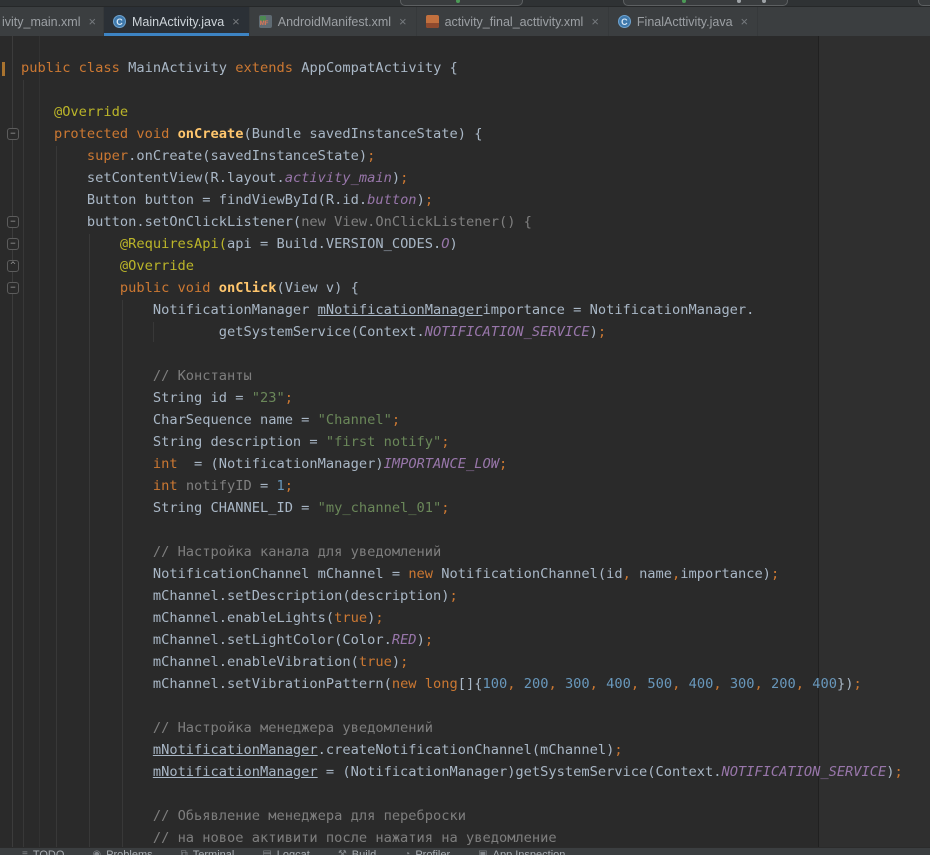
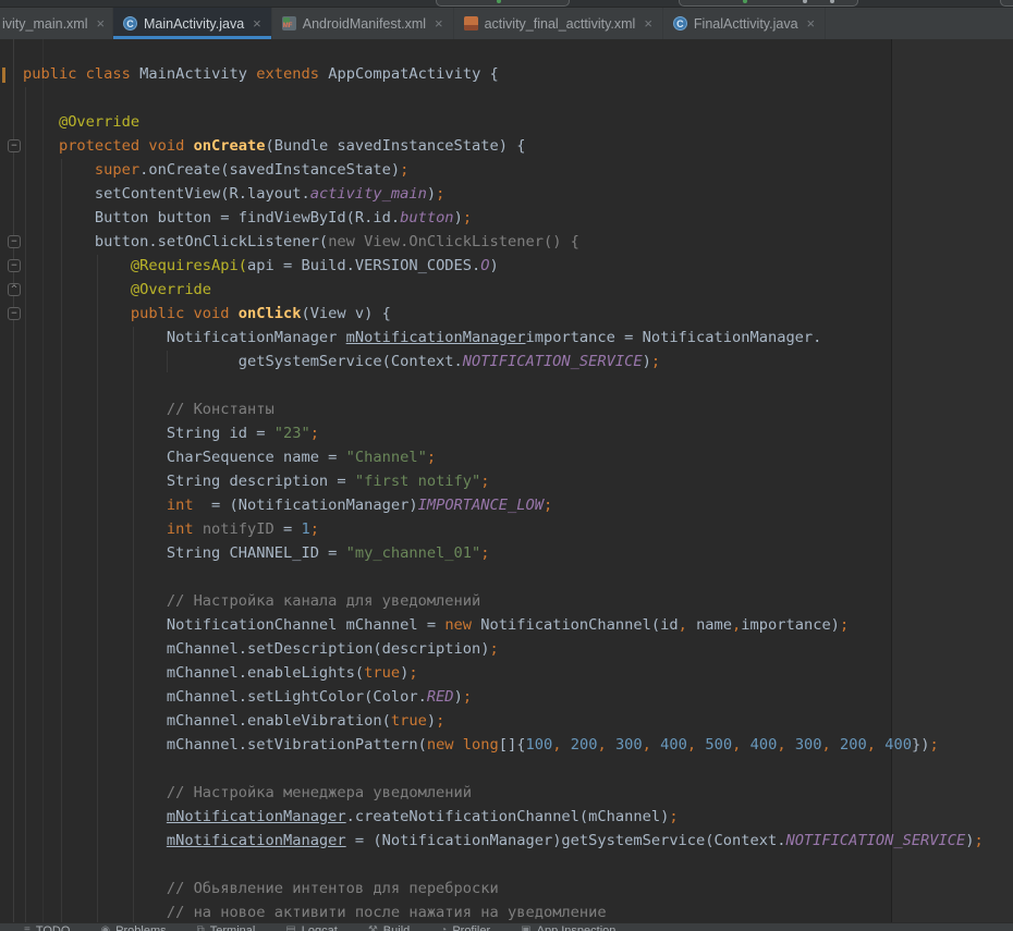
  ivity_main.xml
  ×
  C
  MainActivity.java
  ×
  AndroidManifest.xml
  ×
  activity_final_acttivity.xml
  ×
  C
  FinalActtivity.java
  ×
  public class MainActivity extends AppCompatActivity {
  @Override
  protected void onCreate(Bundle savedInstanceState) {
  super.onCreate(savedInstanceState);
  setContentView(R.layout.activity_main);
  Button button = findViewById(R.id.button);
  button.setOnClickListener(new View.OnClickListener() {
  @RequiresApi(api = Build.VERSION_CODES.O)
  @Override
  public void onClick(View v) {
  NotificationManager mNotificationManagerimportance = NotificationManager.
  getSystemService(Context.NOTIFICATION_SERVICE);
  // Константы
  String id = "23";
  CharSequence name = "Channel";
  String description = "first notify";
  int = (NotificationManager)IMPORTANCE_LOW;
  int notifyID = 1;
  String CHANNEL_ID = "my_channel_01";
  // Настройка канала для уведомлений
  NotificationChannel mChannel = new NotificationChannel(id, name,importance);
  mChannel.setDescription(description);
  mChannel.enableLights(true);
  mChannel.setLightColor(Color.RED);
  mChannel.enableVibration(true);
  mChannel.setVibrationPattern(new long[]{100, 200, 300, 400, 500, 400, 300, 200, 400});
  // Настройка менеджера уведомлений
  mNotificationManager.createNotificationChannel(mChannel);
  mNotificationManager = (NotificationManager)getSystemService(Context.NOTIFICATION_SERVICE);
- // Обьявление менеджера для переброски
+ // Обьявление интентов для переброски
  // на новое активити после нажатия на уведомление
  −
  −
  −
  ^
  −
